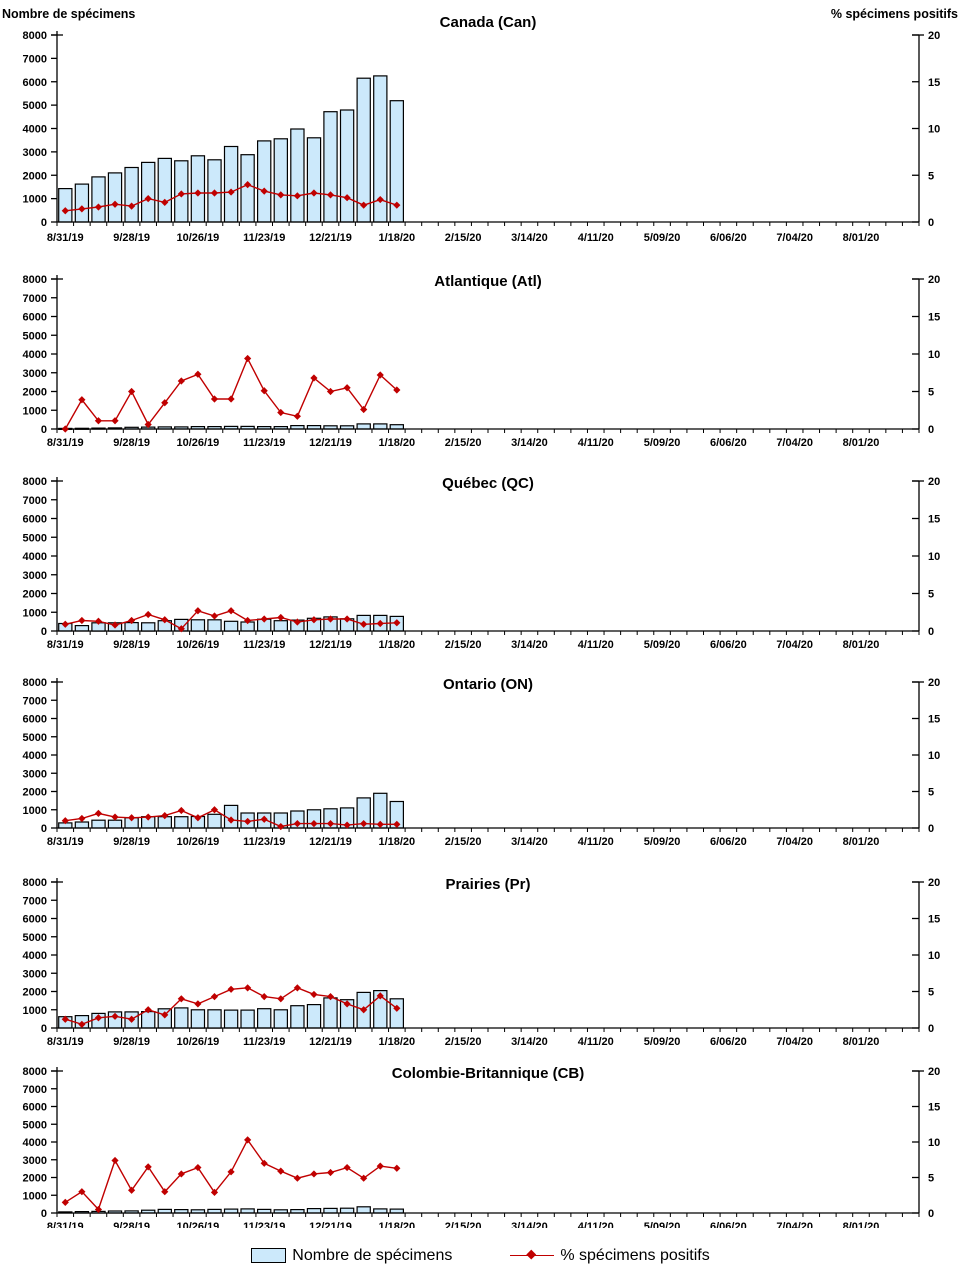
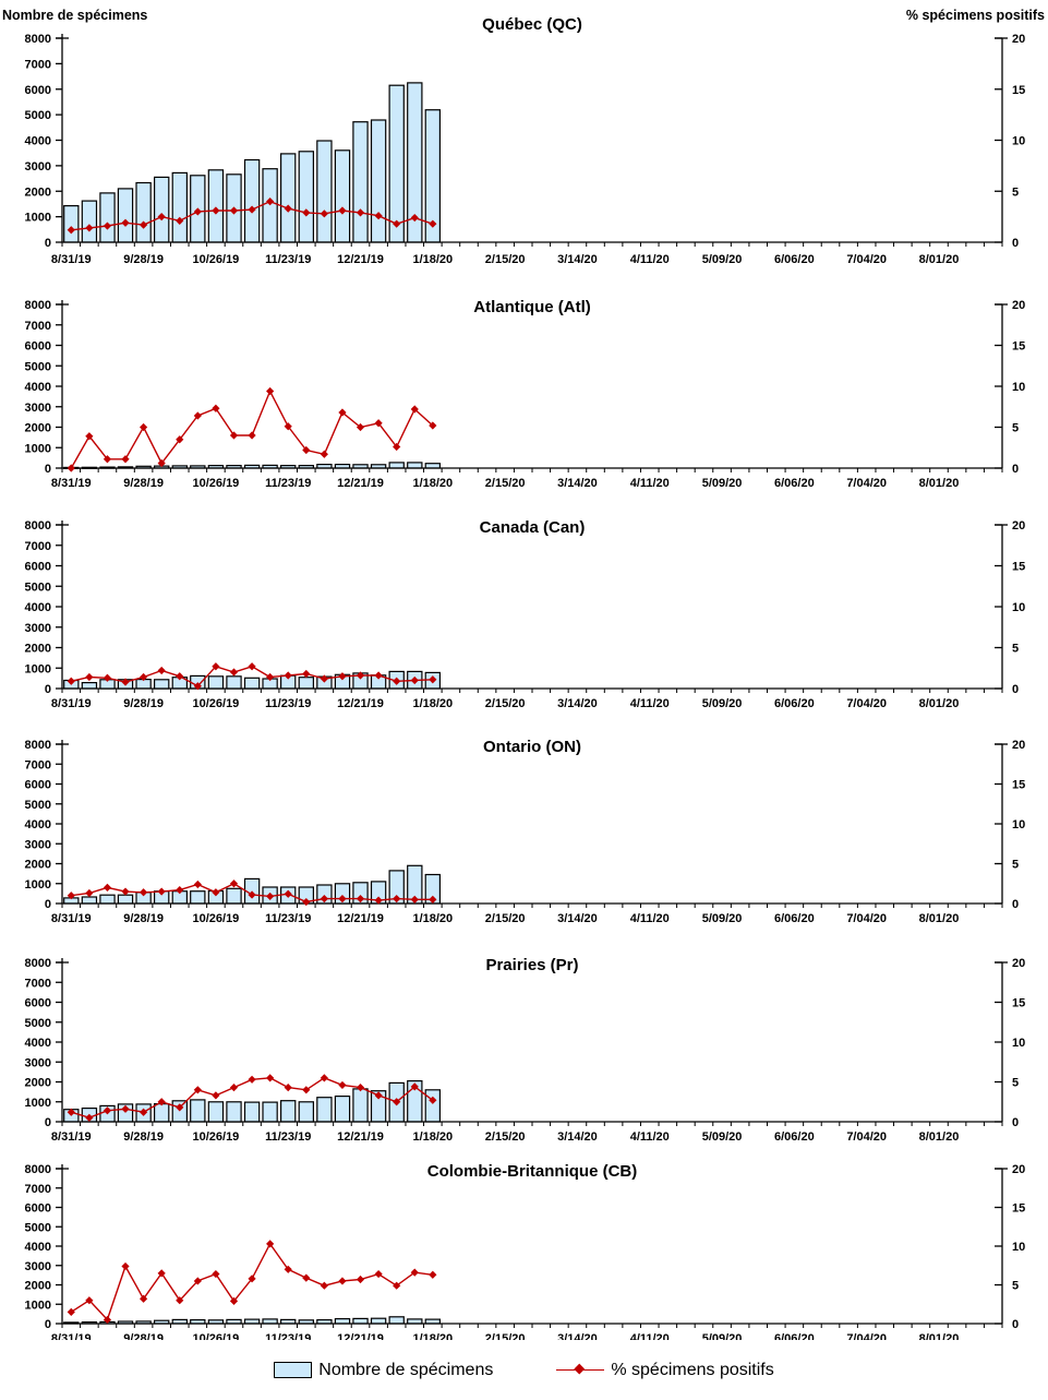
  0
  1000
  2000
  3000
  4000
  5000
  6000
  7000
  8000
  0
  5
  10
  15
  20
  8/31/19
  9/28/19
  10/26/19
  11/23/19
  12/21/19
  1/18/20
  2/15/20
  3/14/20
  4/11/20
  5/09/20
  6/06/20
  7/04/20
  8/01/20
- Canada (Can)
+ Québec (QC)
  Nombre de spécimens
  % spécimens positifs
  0
  1000
  2000
  3000
  4000
  5000
  6000
  7000
  8000
  0
  5
  10
  15
  20
  8/31/19
  9/28/19
  10/26/19
  11/23/19
  12/21/19
  1/18/20
  2/15/20
  3/14/20
  4/11/20
  5/09/20
  6/06/20
  7/04/20
  8/01/20
  Atlantique (Atl)
  0
  1000
  2000
  3000
  4000
  5000
  6000
  7000
  8000
  0
  5
  10
  15
  20
  8/31/19
  9/28/19
  10/26/19
  11/23/19
  12/21/19
  1/18/20
  2/15/20
  3/14/20
  4/11/20
  5/09/20
  6/06/20
  7/04/20
  8/01/20
- Québec (QC)
+ Canada (Can)
  0
  1000
  2000
  3000
  4000
  5000
  6000
  7000
  8000
  0
  5
  10
  15
  20
  8/31/19
  9/28/19
  10/26/19
  11/23/19
  12/21/19
  1/18/20
  2/15/20
  3/14/20
  4/11/20
  5/09/20
  6/06/20
  7/04/20
  8/01/20
  Ontario (ON)
  0
  1000
  2000
  3000
  4000
  5000
  6000
  7000
  8000
  0
  5
  10
  15
  20
  8/31/19
  9/28/19
  10/26/19
  11/23/19
  12/21/19
  1/18/20
  2/15/20
  3/14/20
  4/11/20
  5/09/20
  6/06/20
  7/04/20
  8/01/20
  Prairies (Pr)
  0
  1000
  2000
  3000
  4000
  5000
  6000
  7000
  8000
  0
  5
  10
  15
  20
  8/31/19
  9/28/19
  10/26/19
  11/23/19
  12/21/19
  1/18/20
  2/15/20
  3/14/20
  4/11/20
  5/09/20
  6/06/20
  7/04/20
  8/01/20
  Colombie-Britannique (CB)
  Nombre de spécimens
  % spécimens positifs
